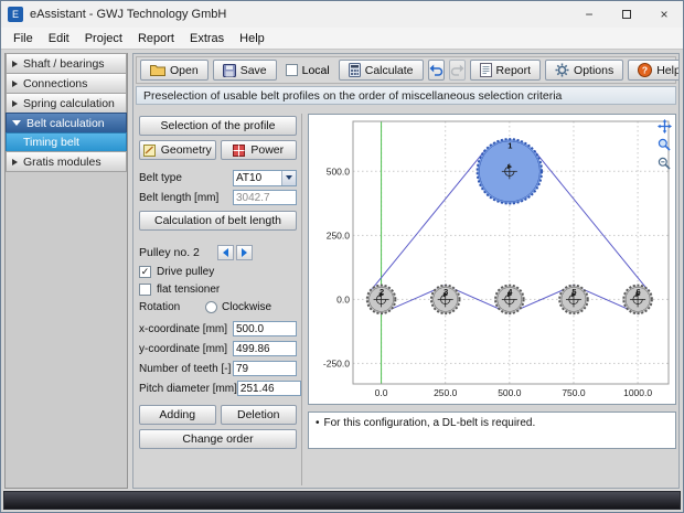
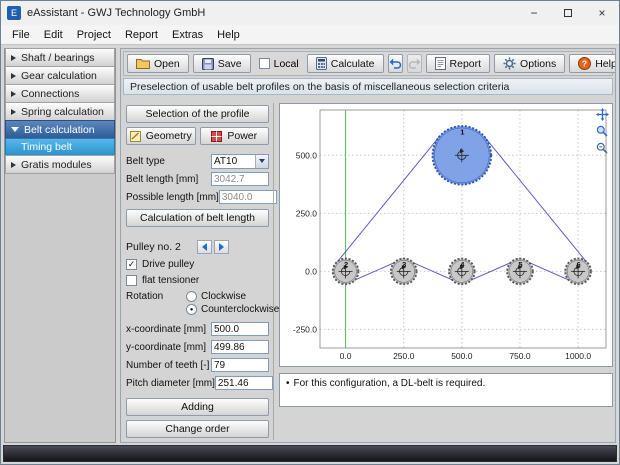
  E
  eAssistant - GWJ Technology GmbH
  −
  ×
  File
  Edit
  Project
  Report
  Extras
  Help
  Shaft / bearings
+ Gear calculation
  Connections
  Spring calculation
  Belt calculation
  Timing belt
  Gratis modules
  Open
  Save
  Local
  Calculate
  Report
  Options
  ?
  Help
- Preselection of usable belt profiles on the order of miscellaneous selection criteria
+ Preselection of usable belt profiles on the basis of miscellaneous selection criteria
  Selection of the profile
  Geometry
  Power
  Belt type
  AT10
  Belt length [mm]
  3042.7
+ Possible length [mm]
+ 3040.0
  Calculation of belt length
  Pulley no. 2
  ✓
  Drive pulley
  flat tensioner
  Rotation
  Clockwise
+ Counterclockwise
  x-coordinate [mm]
  500.0
  y-coordinate [mm]
  499.86
  Number of teeth [-]
  79
  Pitch diameter [mm]
  251.46
  Adding
- Deletion
  Change order
  0.0
  250.0
  500.0
  750.0
  1000.0
  500.0
  250.0
  0.0
  -250.0
  1
  2
  3
  4
  5
  6
  •
  For this configuration, a DL-belt is required.
